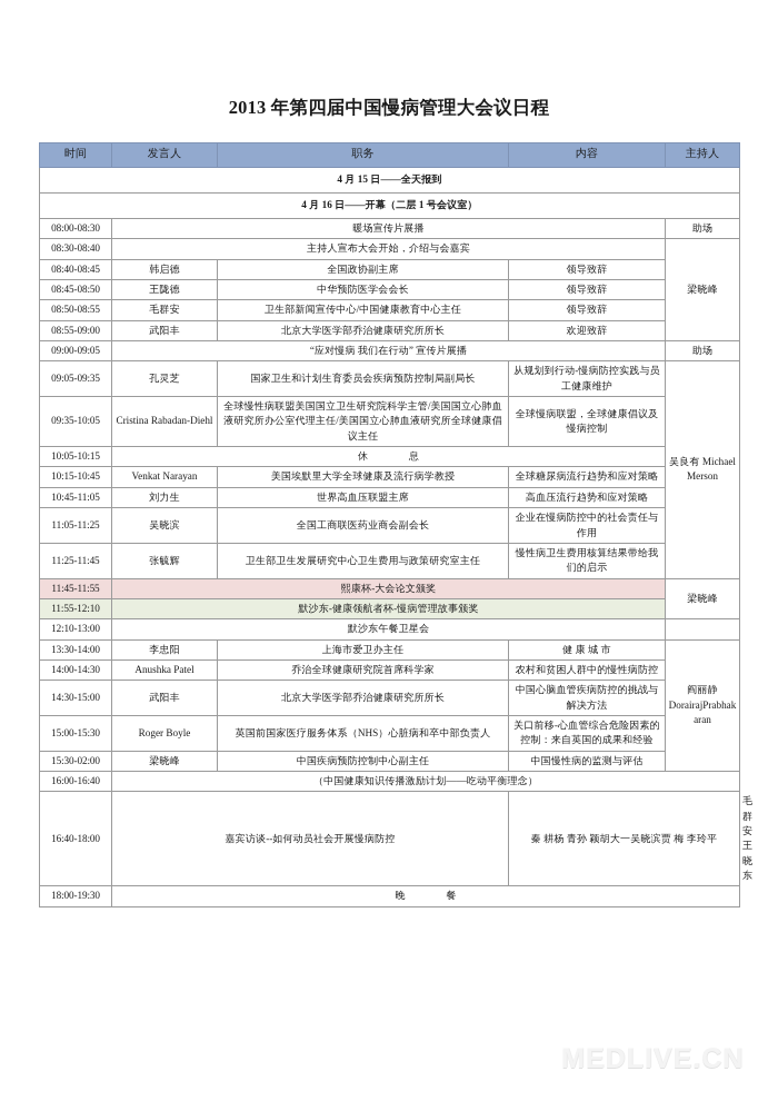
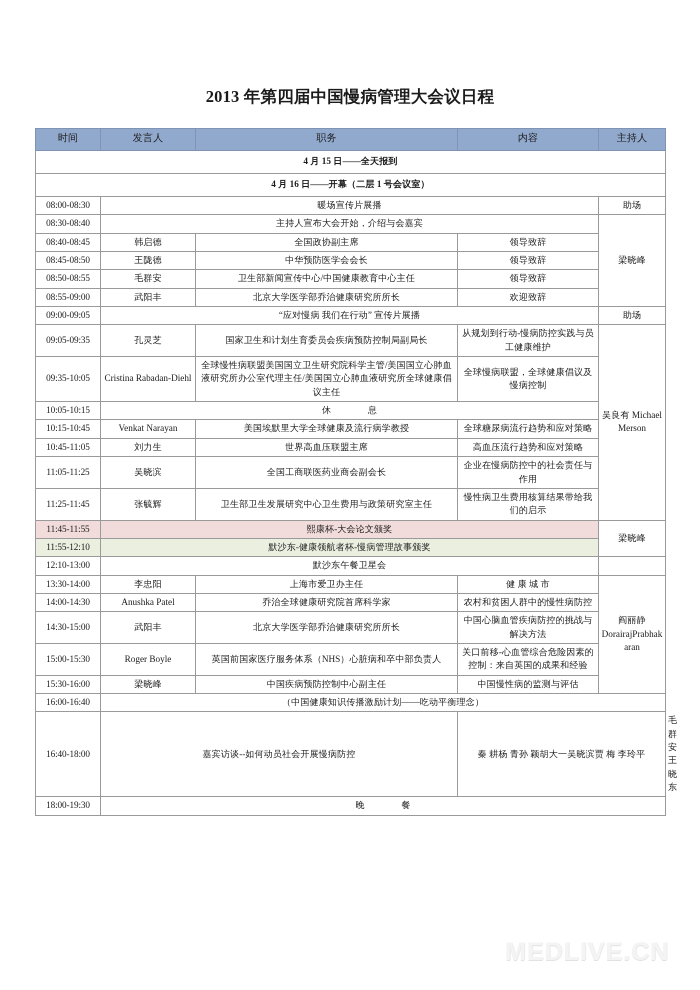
  2013 年第四届中国慢病管理大会议日程
  时间	发言人	职务	内容	主持人
  4 月 15 日——全天报到
  4 月 16 日——开幕（二层 1 号会议室）
  08:00-08:30	暖场宣传片展播	助场
  08:30-08:40	主持人宣布大会开始，介绍与会嘉宾	梁晓峰
  08:40-08:45	韩启德	全国政协副主席	领导致辞
  08:45-08:50	王陇德	中华预防医学会会长	领导致辞
  08:50-08:55	毛群安	卫生部新闻宣传中心/中国健康教育中心主任	领导致辞
  08:55-09:00	武阳丰	北京大学医学部乔治健康研究所所长	欢迎致辞
  09:00-09:05	“应对慢病 我们在行动” 宣传片展播	助场
  09:05-09:35	孔灵芝	国家卫生和计划生育委员会疾病预防控制局副局长	从规划到行动-慢病防控实践与员工健康维护	吴良有 Michael Merson
  09:35-10:05	Cristina Rabadan-Diehl	全球慢性病联盟美国国立卫生研究院科学主管/美国国立心肺血液研究所办公室代理主任/美国国立心肺血液研究所全球健康倡议主任	全球慢病联盟，全球健康倡议及慢病控制
  10:05-10:15	休 息
  10:15-10:45	Venkat Narayan	美国埃默里大学全球健康及流行病学教授	全球糖尿病流行趋势和应对策略
  10:45-11:05	刘力生	世界高血压联盟主席	高血压流行趋势和应对策略
  11:05-11:25	吴晓滨	全国工商联医药业商会副会长	企业在慢病防控中的社会责任与作用
  11:25-11:45	张毓辉	卫生部卫生发展研究中心卫生费用与政策研究室主任	慢性病卫生费用核算结果带给我们的启示
  11:45-11:55	熙康杯-大会论文颁奖	梁晓峰
  11:55-12:10	默沙东-健康领航者杯-慢病管理故事颁奖
  12:10-13:00	默沙东午餐卫星会
  13:30-14:00	李忠阳	上海市爱卫办主任	健 康 城 市	阎丽静 DorairajPrabhakaran
  14:00-14:30	Anushka Patel	乔治全球健康研究院首席科学家	农村和贫困人群中的慢性病防控
  14:30-15:00	武阳丰	北京大学医学部乔治健康研究所所长	中国心脑血管疾病防控的挑战与解决方法
  15:00-15:30	Roger Boyle	英国前国家医疗服务体系（NHS）心脏病和卒中部负责人	关口前移-心血管综合危险因素的控制：来自英国的成果和经验
- 15:30-02:00	梁晓峰	中国疾病预防控制中心副主任	中国慢性病的监测与评估
+ 15:30-16:00	梁晓峰	中国疾病预防控制中心副主任	中国慢性病的监测与评估
  16:00-16:40	（中国健康知识传播激励计划——吃动平衡理念）
  16:40-18:00	嘉宾访谈--如何动员社会开展慢病防控	秦 耕杨 青孙 颖胡大一吴晓滨贾 梅 李玲平	毛群安 王晓东
  18:00-19:30	晚 餐
  MEDLIVE.CN
